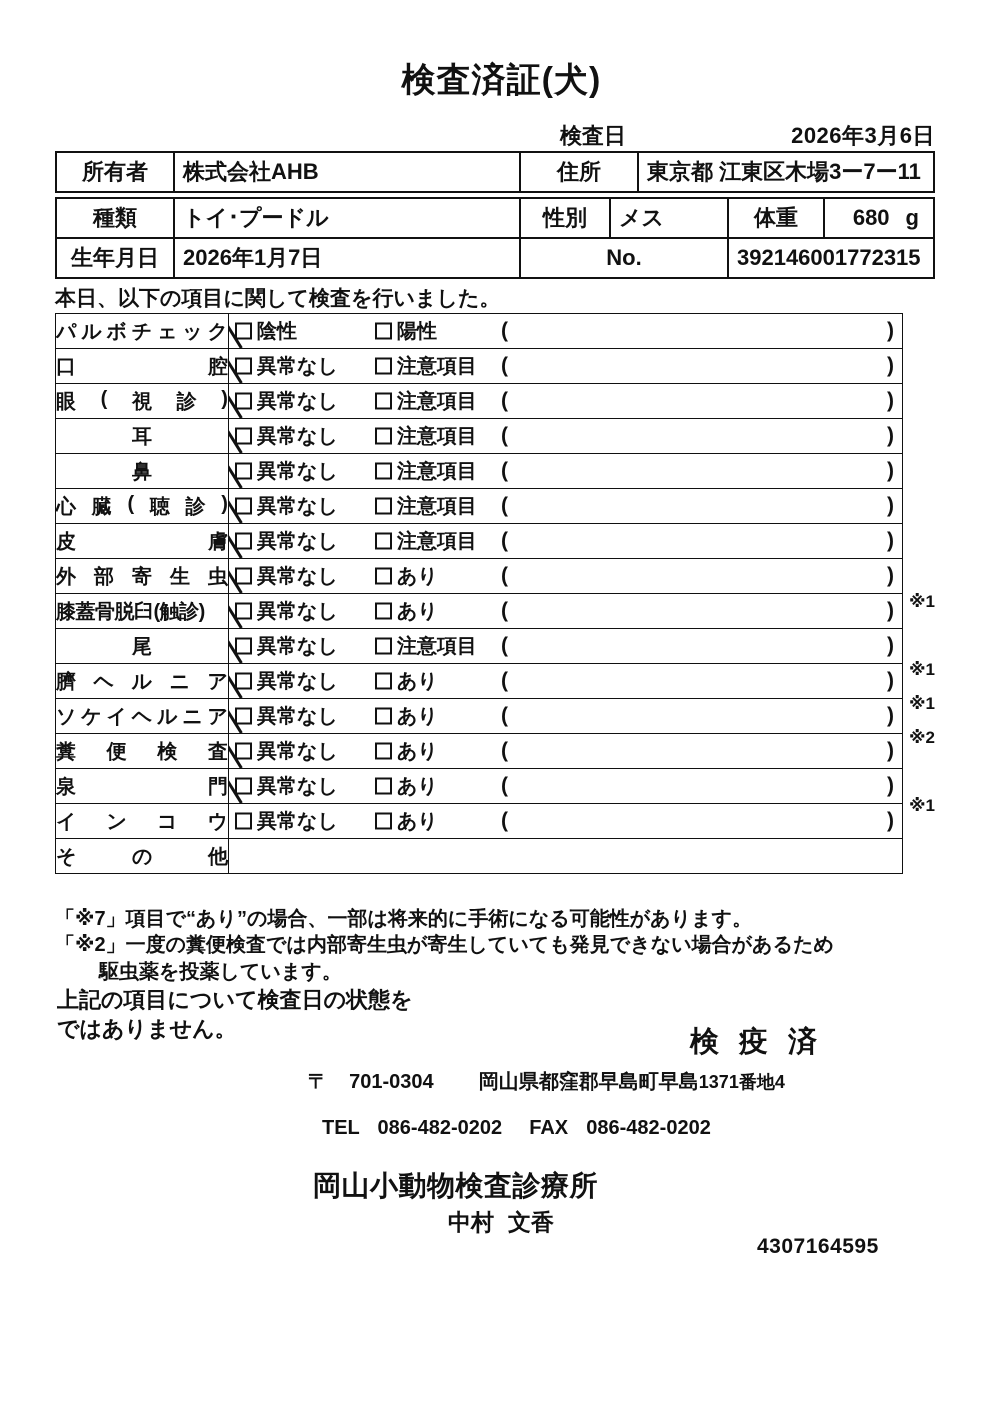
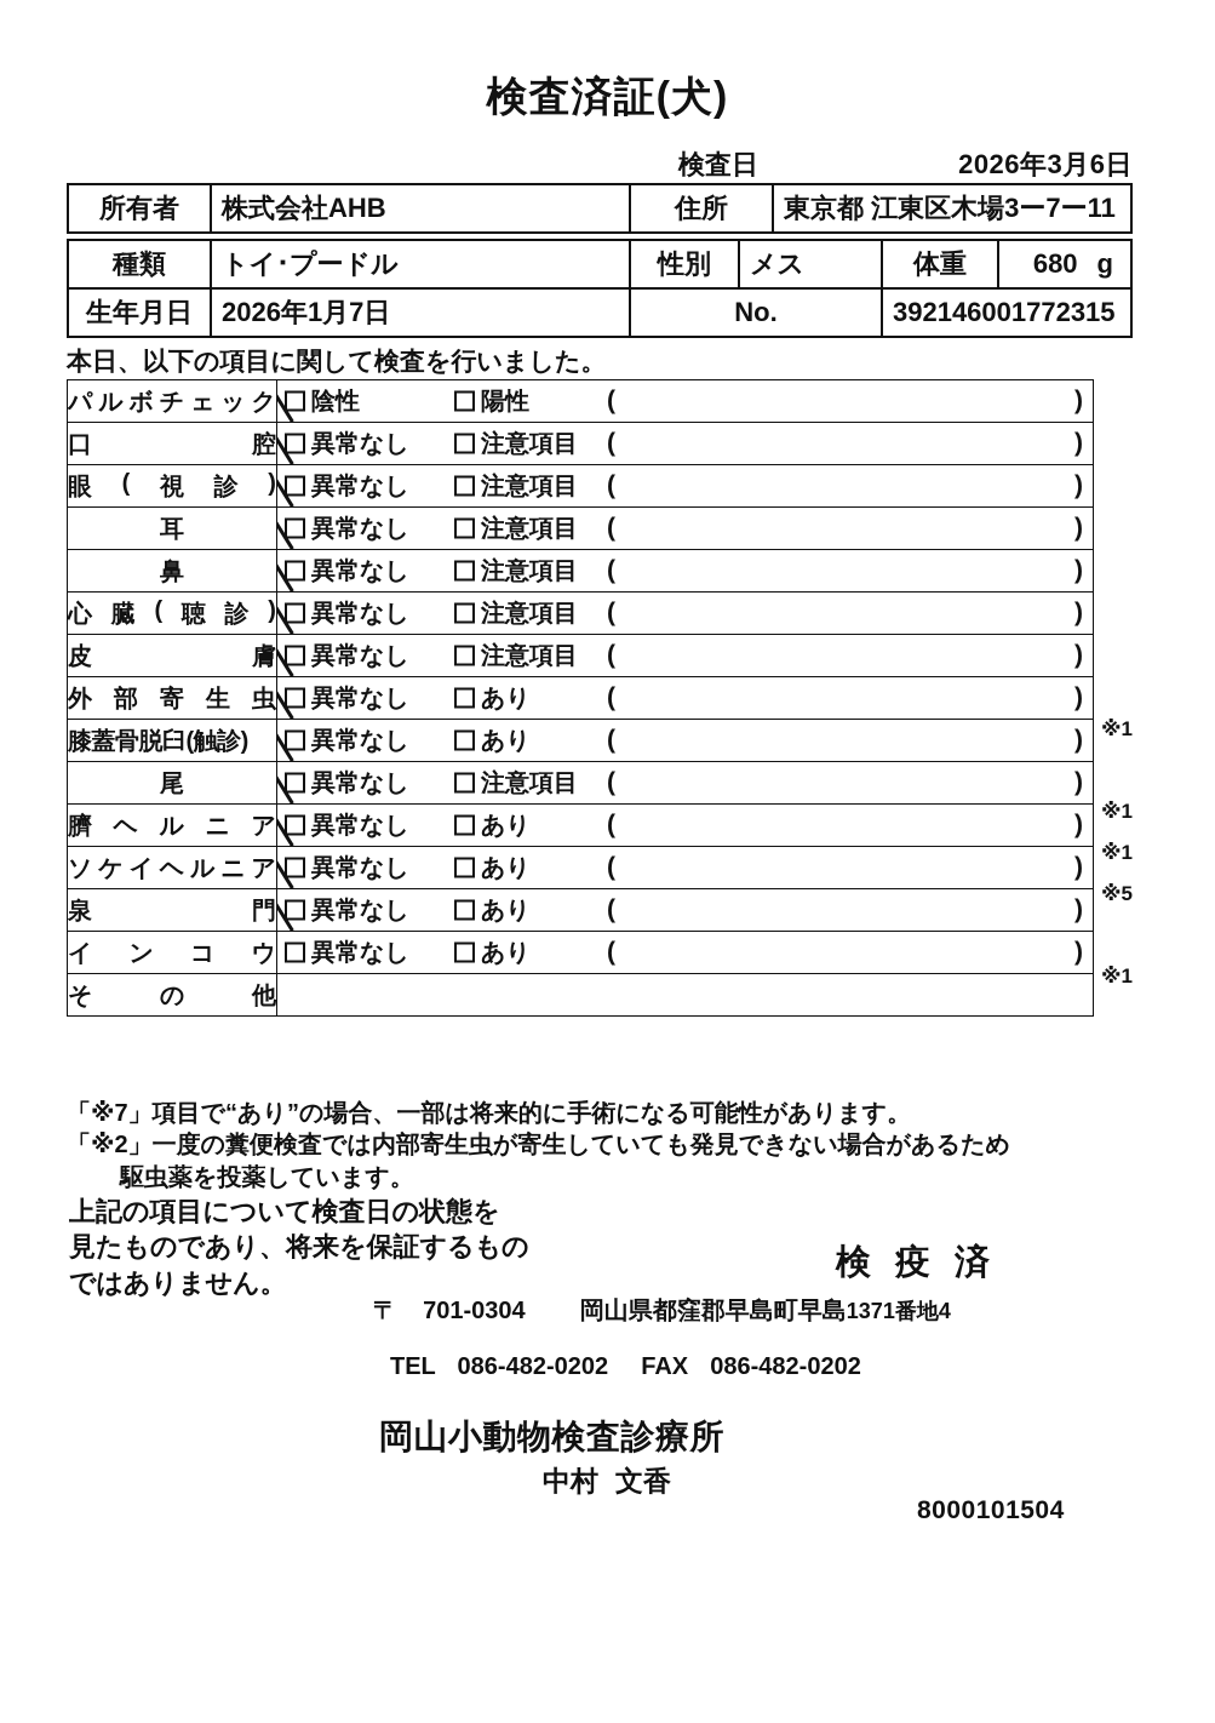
  検査済証(犬)
  検査日
  2026年3月6日
  所有者	株式会社AHB	住所	東京都 江東区木場3ー7ー11
  種類	トイ･プードル	性別	メス	体重	680 g
  生年月日	2026年1月7日	No.	392146001772315
  本日、以下の項目に関して検査を行いました。
  パ ル ボ チ ェ ッ ク	陰性 陽性 ( )
  口 腔	異常なし 注意項目 ( )
  眼 ( 視 診 )	異常なし 注意項目 ( )
  耳	異常なし 注意項目 ( )
  鼻	異常なし 注意項目 ( )
  心 臓 ( 聴 診 )	異常なし 注意項目 ( )
  皮 膚	異常なし 注意項目 ( )
  外 部 寄 生 虫	異常なし あり ( )
  膝蓋骨脱臼(触診)	異常なし あり ( )
  尾	異常なし 注意項目 ( )
  臍 ヘ ル ニ ア	異常なし あり ( )
  ソ ケ イ ヘ ル ニ ア	異常なし あり ( )
- 糞 便 検 査	異常なし あり ( )
  泉 門	異常なし あり ( )
  イ ン コ ウ	異常なし あり ( )
  そ の 他
  ※1
  ※1
  ※1
- ※2
+ ※5
  ※1
  「※7」項目で“あり”の場合、一部は将来的に手術になる可能性があります。
  「※2」一度の糞便検査では内部寄生虫が寄生していても発見できない場合があるため
  駆虫薬を投薬しています。
  上記の項目について検査日の状態を
+ 見たものであり、将来を保証するもの
  ではありません。
  検 疫 済
  〒 701-0304 岡山県都窪郡早島町早島1371番地4
  TEL 086-482-0202 FAX 086-482-0202
  岡山小動物検査診療所
  中村 文香
- 4307164595
+ 8000101504
